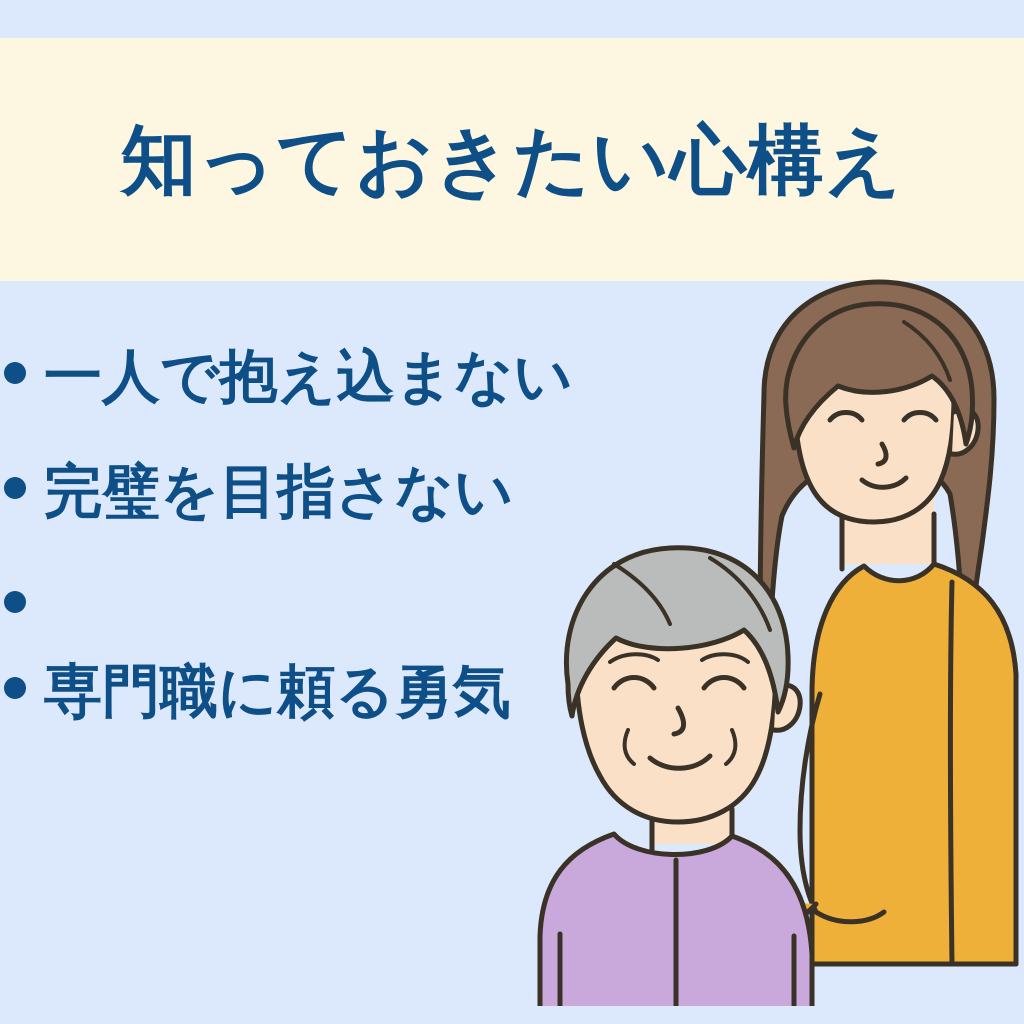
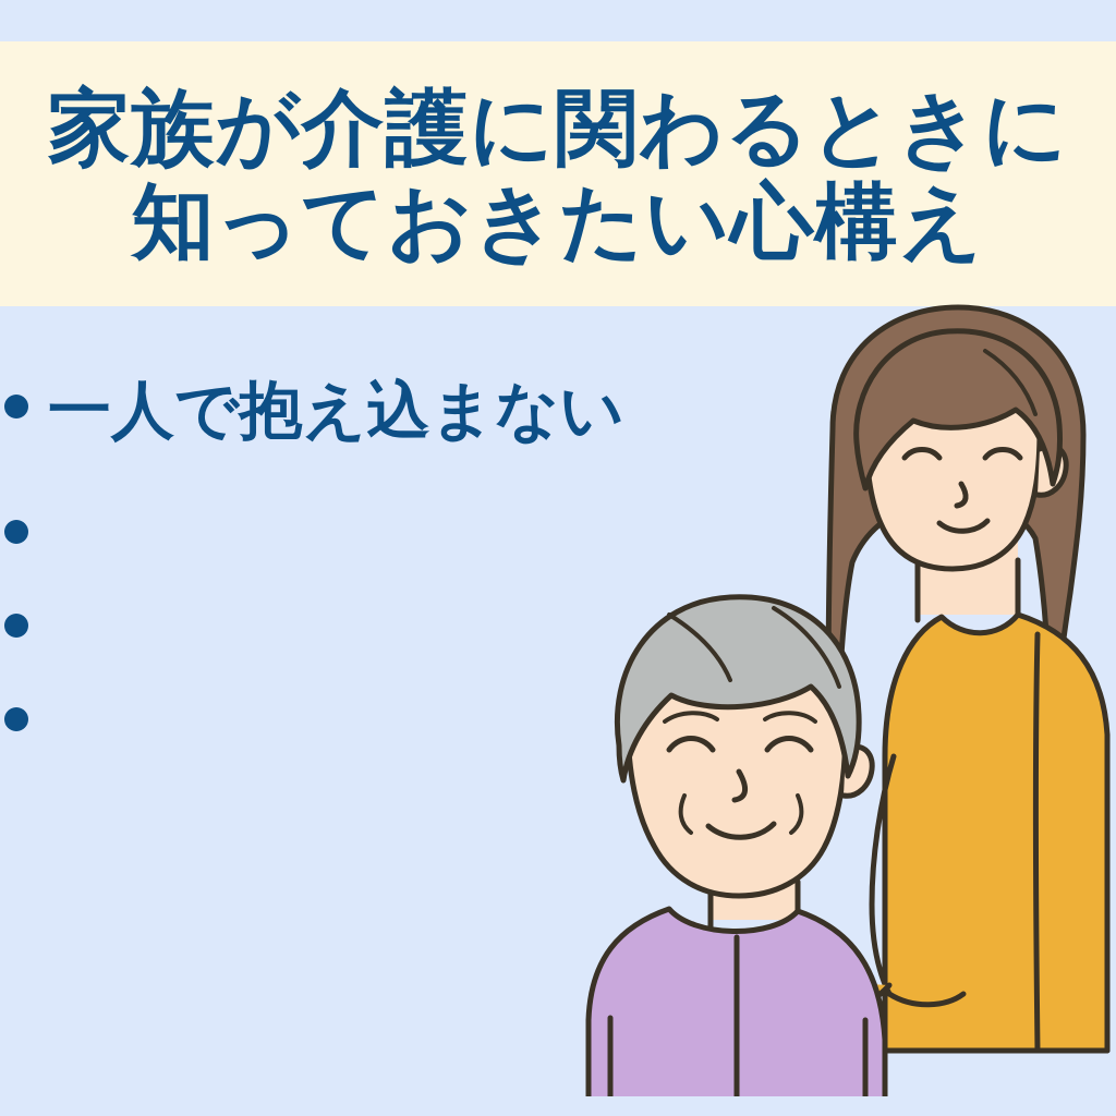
+ 家族が介護に関わるときに
  知っておきたい心構え
  一人で抱え込まない
- 完璧を目指さない
- 専門職に頼る勇気
